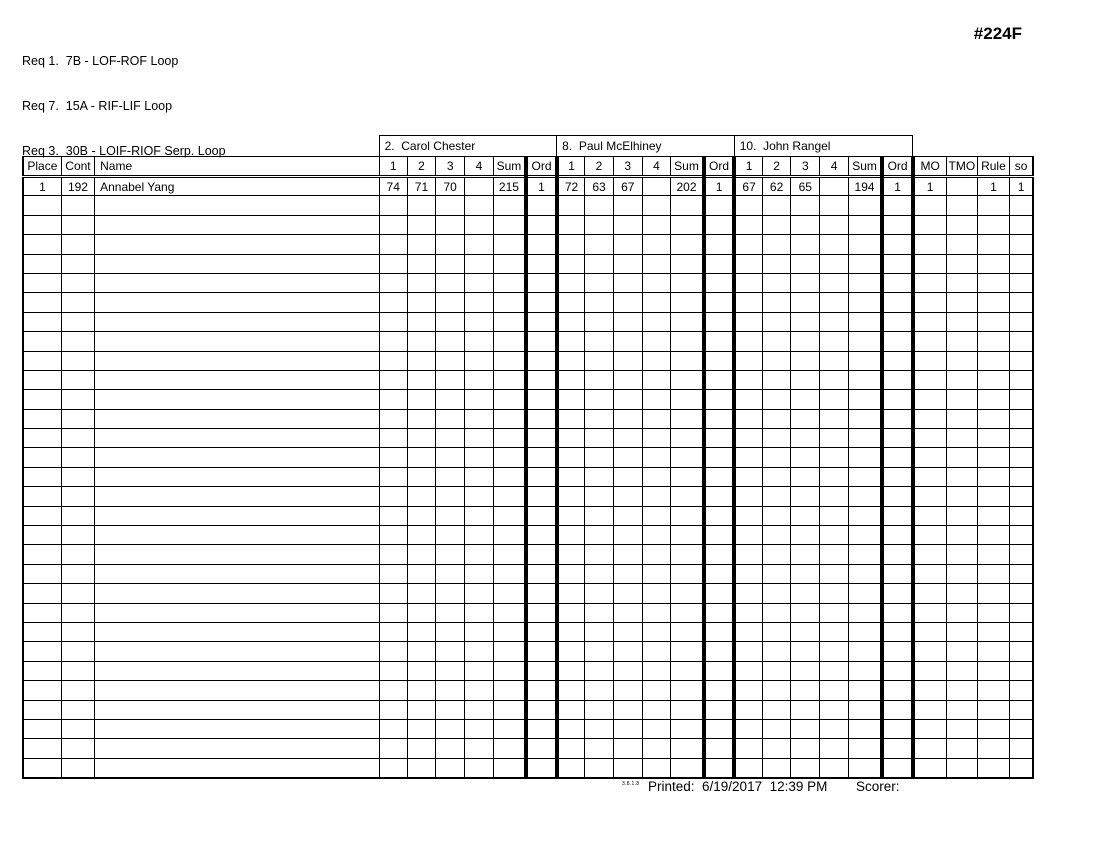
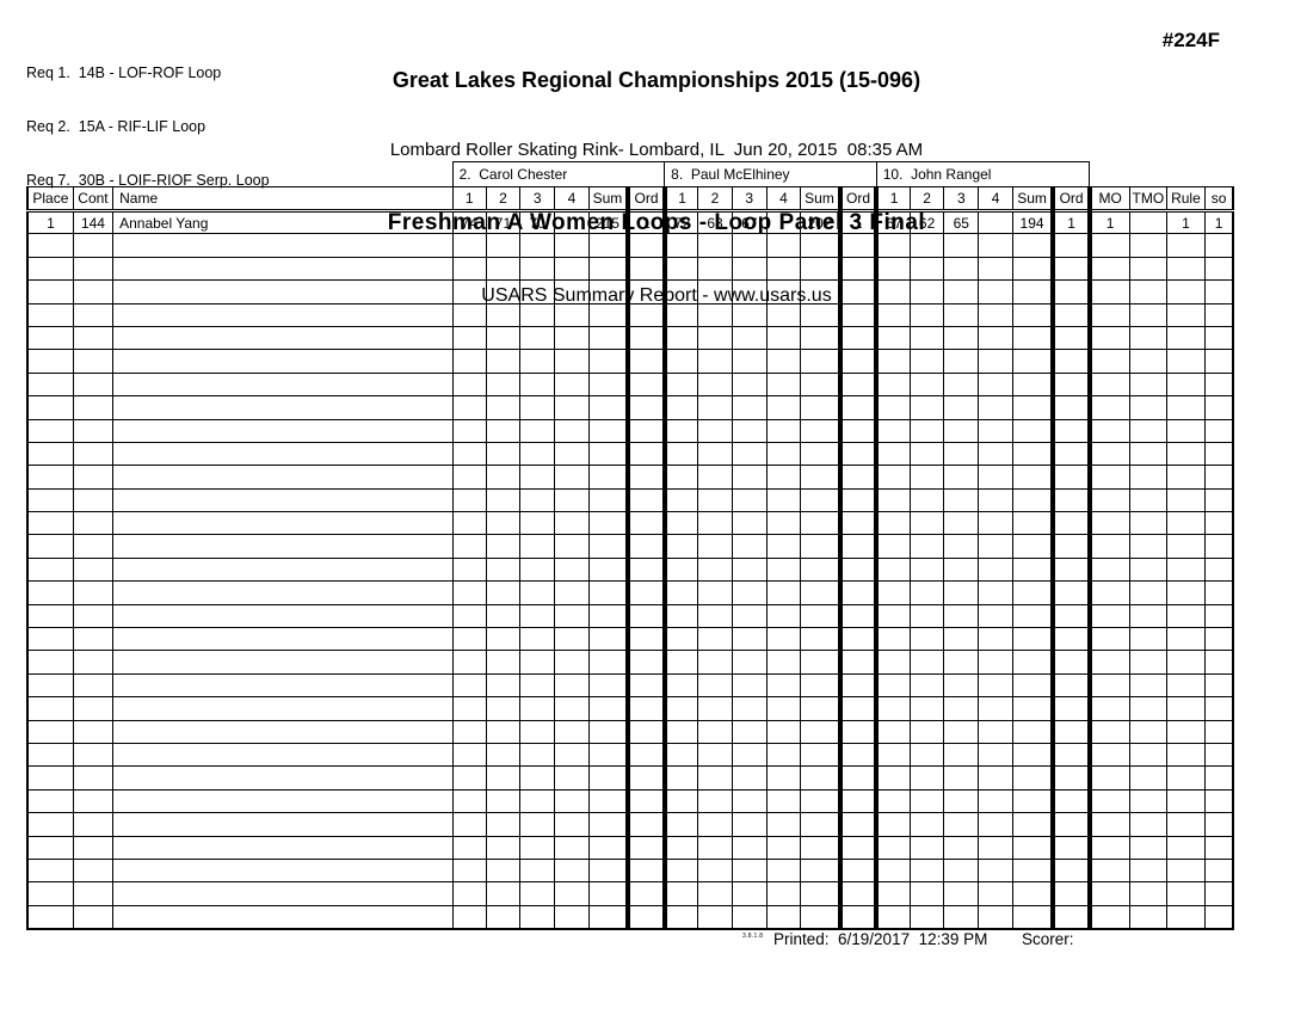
- Req 1. 7B - LOF-ROF Loop
+ Req 1. 14B - LOF-ROF Loop
- Req 7. 15A - RIF-LIF Loop
+ Req 2. 15A - RIF-LIF Loop
- Req 3. 30B - LOIF-RIOF Serp. Loop
+ Req 7. 30B - LOIF-RIOF Serp. Loop
+ Great Lakes Regional Championships 2015 (15-096)
+ Lombard Roller Skating Rink- Lombard, IL Jun 20, 2015 08:35 AM
+ Freshman A Women Loops - Loop Panel 3 Final
+ USARS Summary Report - www.usars.us
  #224F
  	2. Carol Chester	8. Paul McElhiney	10. John Rangel
  Place	Cont	Name	1	2	3	4	Sum	Ord	1	2	3	4	Sum	Ord	1	2	3	4	Sum	Ord	MO	TMO	Rule	so
- 1	192	Annabel Yang	74	71	70		215	1	72	63	67		202	1	67	62	65		194	1	1		1	1
+ 1	144	Annabel Yang	74	71	70		215	1	72	63	67		202	1	67	62	65		194	1	1		1	1
  Printed: 6/19/2017 12:39 PM
  Scorer:
